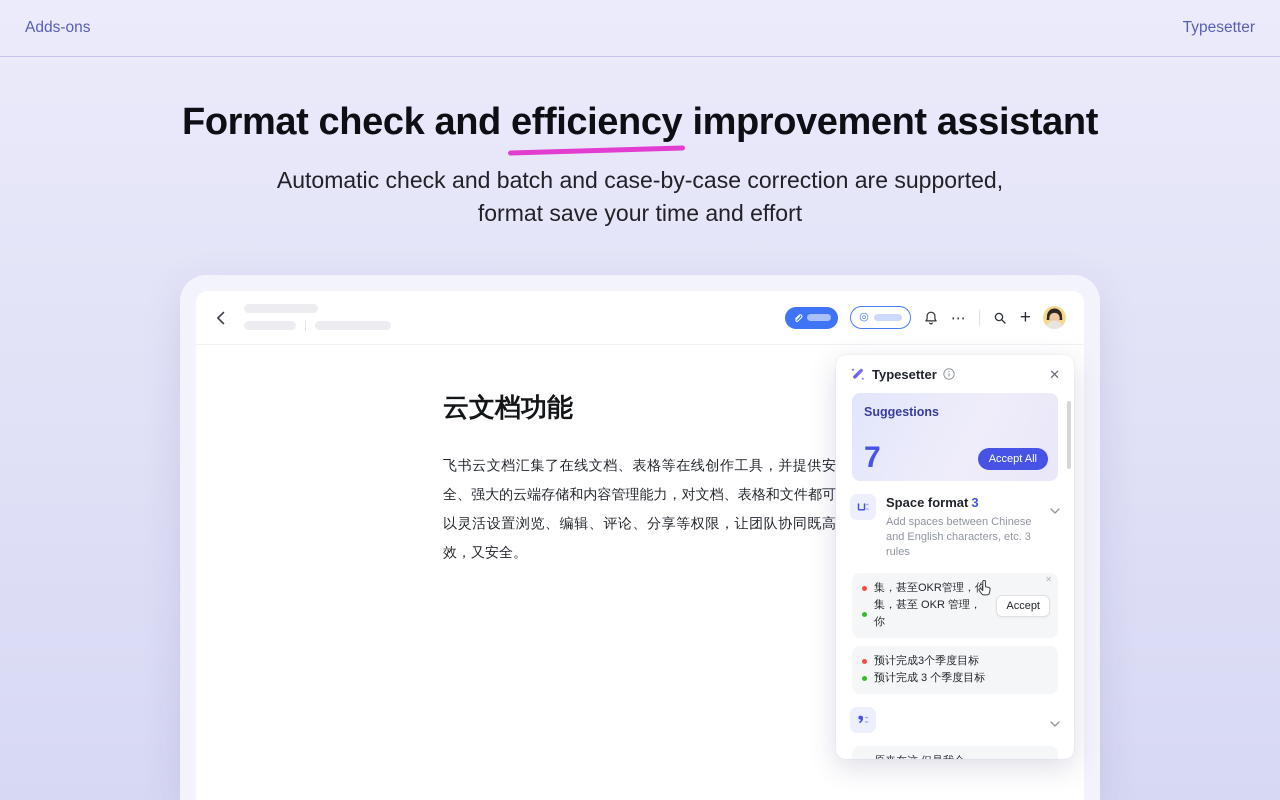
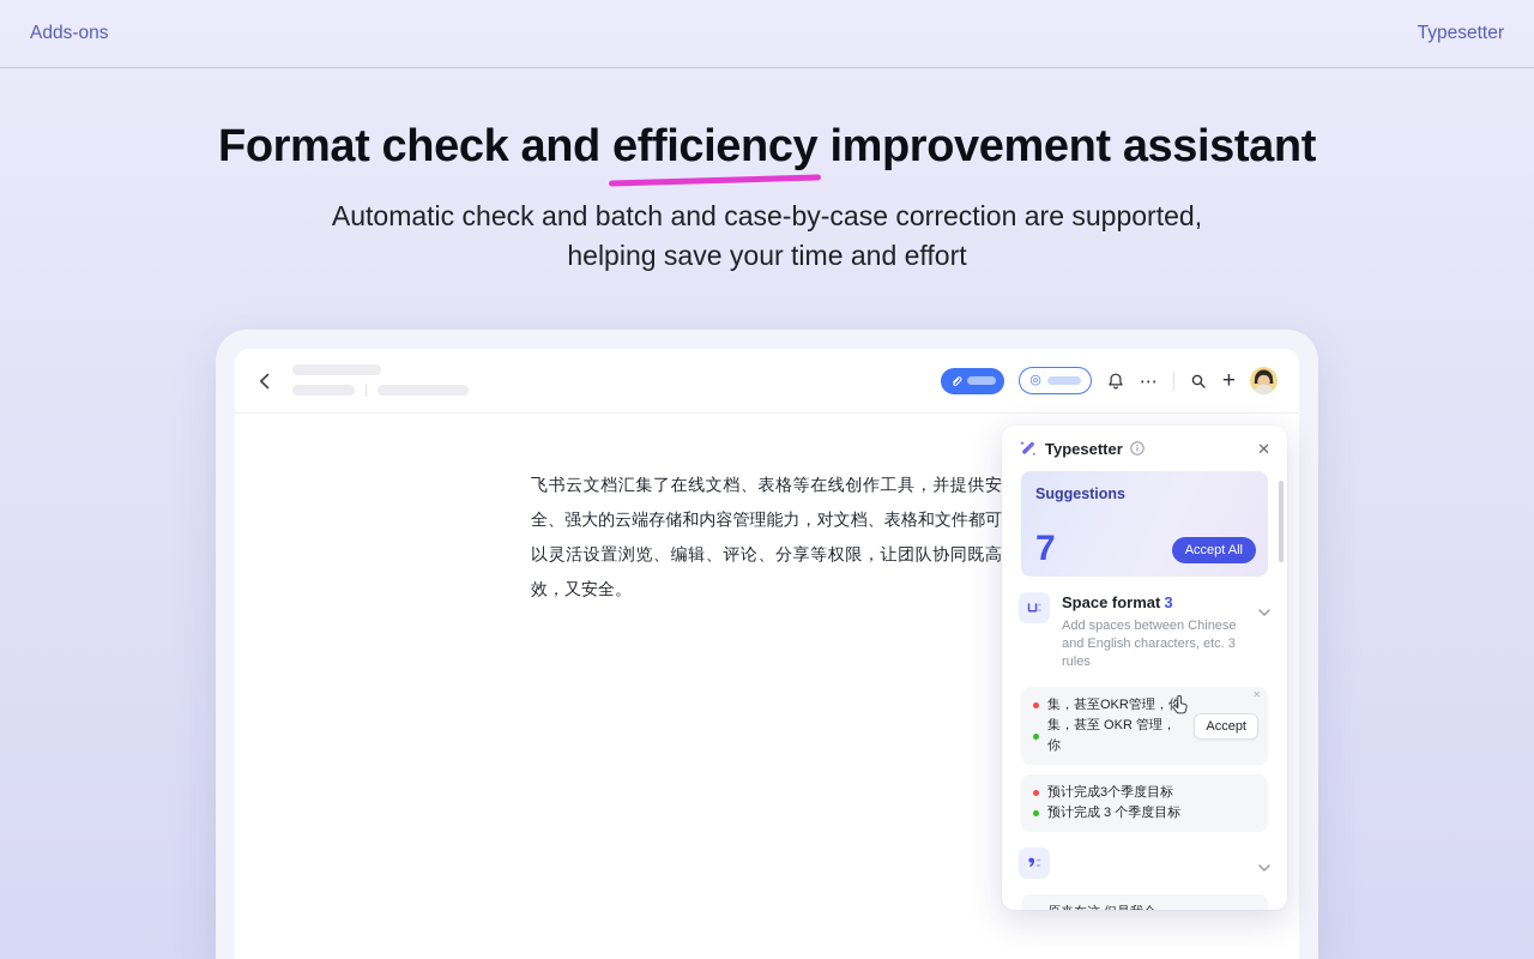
  Adds-ons
  Typesetter
  Format check and efficiency improvement assistant
  Automatic check and batch and case-by-case correction are supported,
- format save your time and effort
+ helping save your time and effort
  ◎
  ⋯
  +
- 云文档功能
  飞书云文档汇集了在线文档、表格等在线创作工具，并提供安全、强大的云端存储和内容管理能力，对文档、表格和文件都可以灵活设置浏览、编辑、评论、分享等权限，让团队协同既高效，又安全。
  Typesetter
  ✕
  Suggestions
  7
  Accept All
  Space format 3
  Add spaces between Chinese and English characters, etc. 3 rules
  ✕
  集，甚至OKR管理，你
  集，甚至 OKR 管理，你
  Accept
  预计完成3个季度目标
  预计完成 3 个季度目标
